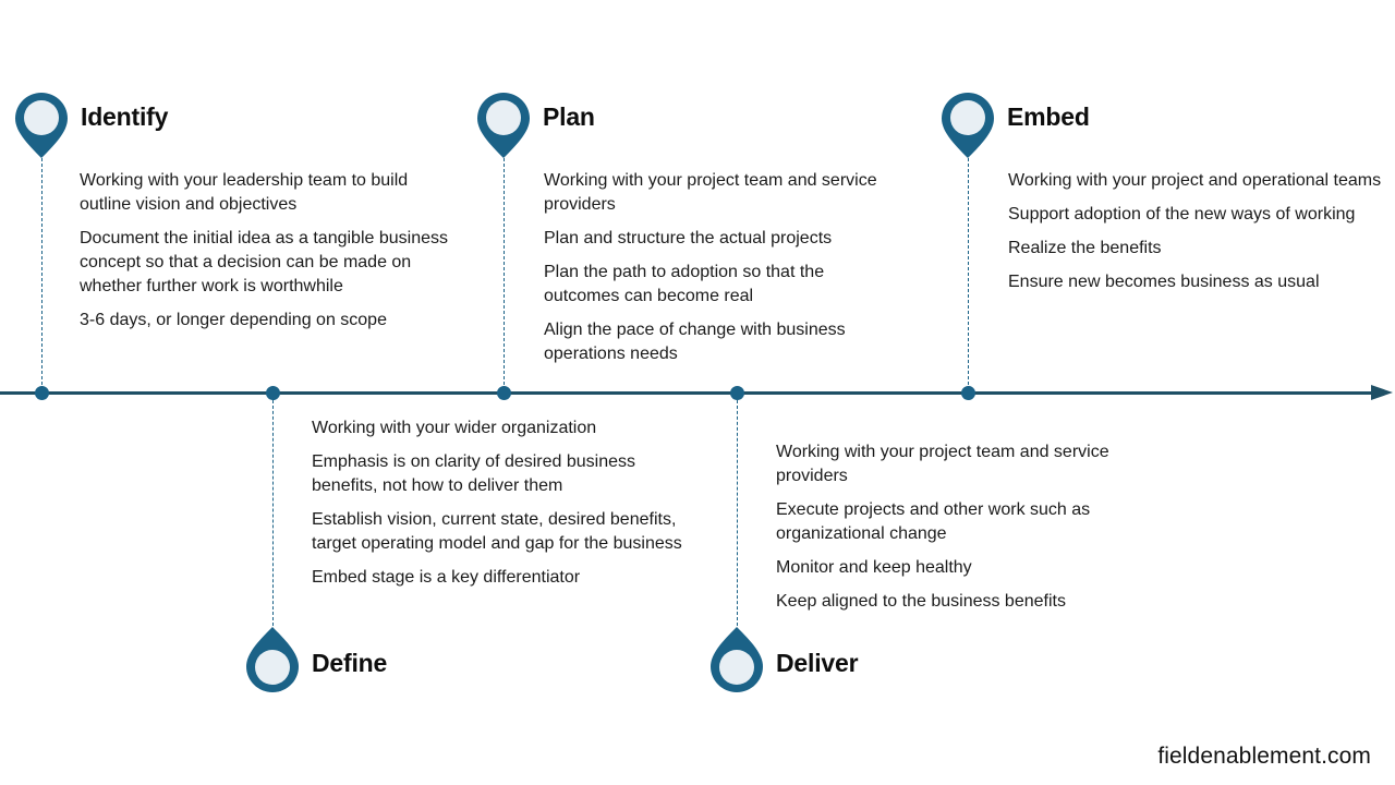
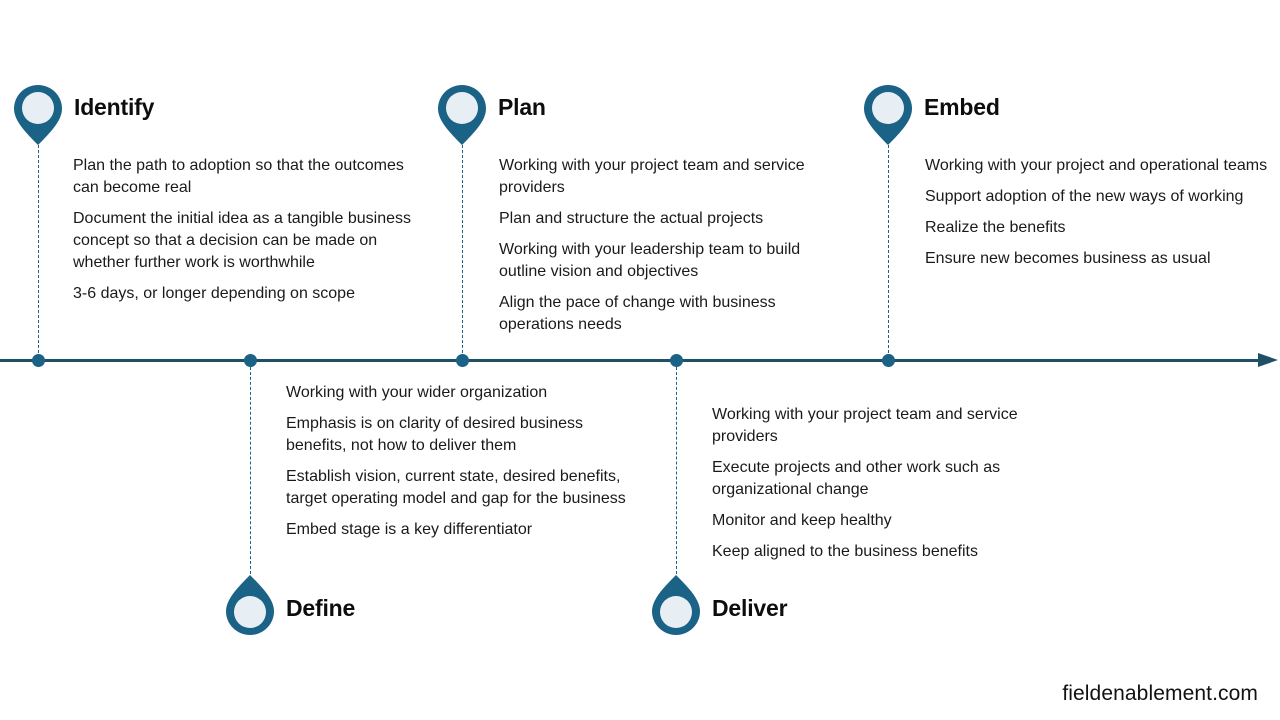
  Identify
- Working with your leadership team to build outline vision and objectives
+ Plan the path to adoption so that the outcomes can become real
  Document the initial idea as a tangible business concept so that a decision can be made on whether further work is worthwhile
  3-6 days, or longer depending on scope
  Define
  Working with your wider organization
  Emphasis is on clarity of desired business benefits, not how to deliver them
  Establish vision, current state, desired benefits, target operating model and gap for the business
  Embed stage is a key differentiator
  Plan
  Working with your project team and service providers
  Plan and structure the actual projects
- Plan the path to adoption so that the outcomes can become real
+ Working with your leadership team to build outline vision and objectives
  Align the pace of change with business operations needs
  Deliver
  Working with your project team and service providers
  Execute projects and other work such as organizational change
  Monitor and keep healthy
  Keep aligned to the business benefits
  Embed
  Working with your project and operational teams
  Support adoption of the new ways of working
  Realize the benefits
  Ensure new becomes business as usual
  fieldenablement.com
